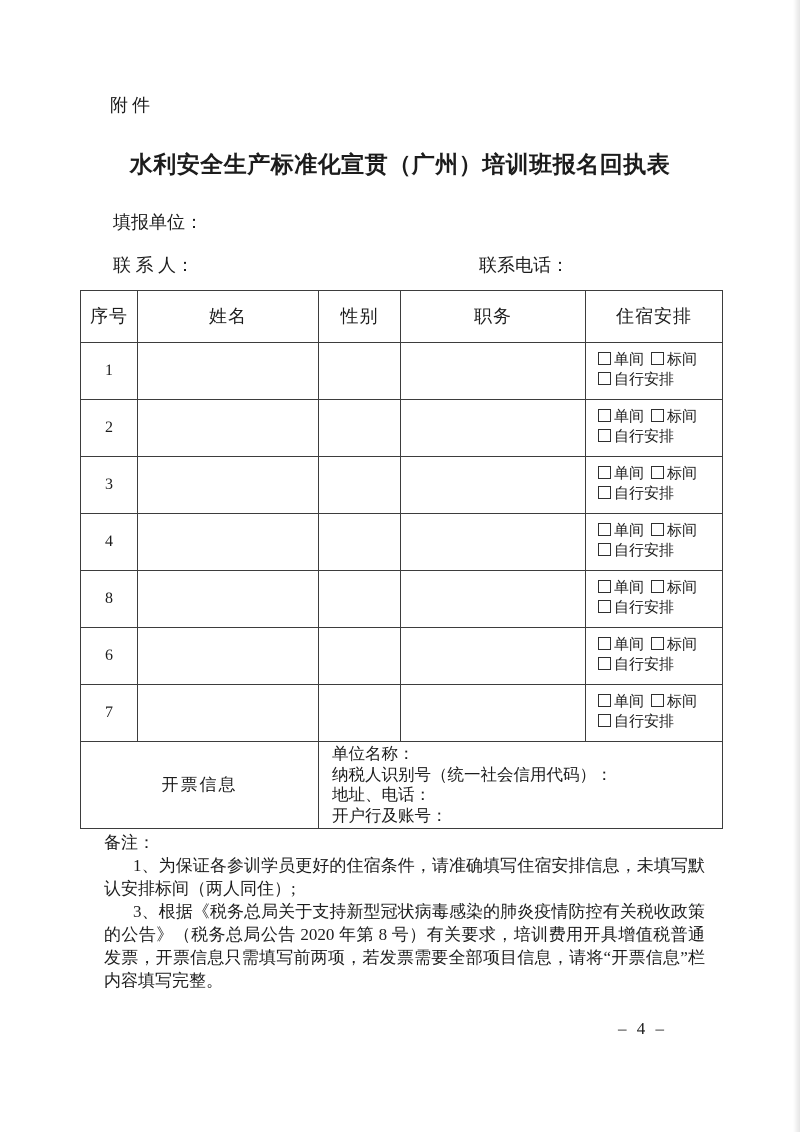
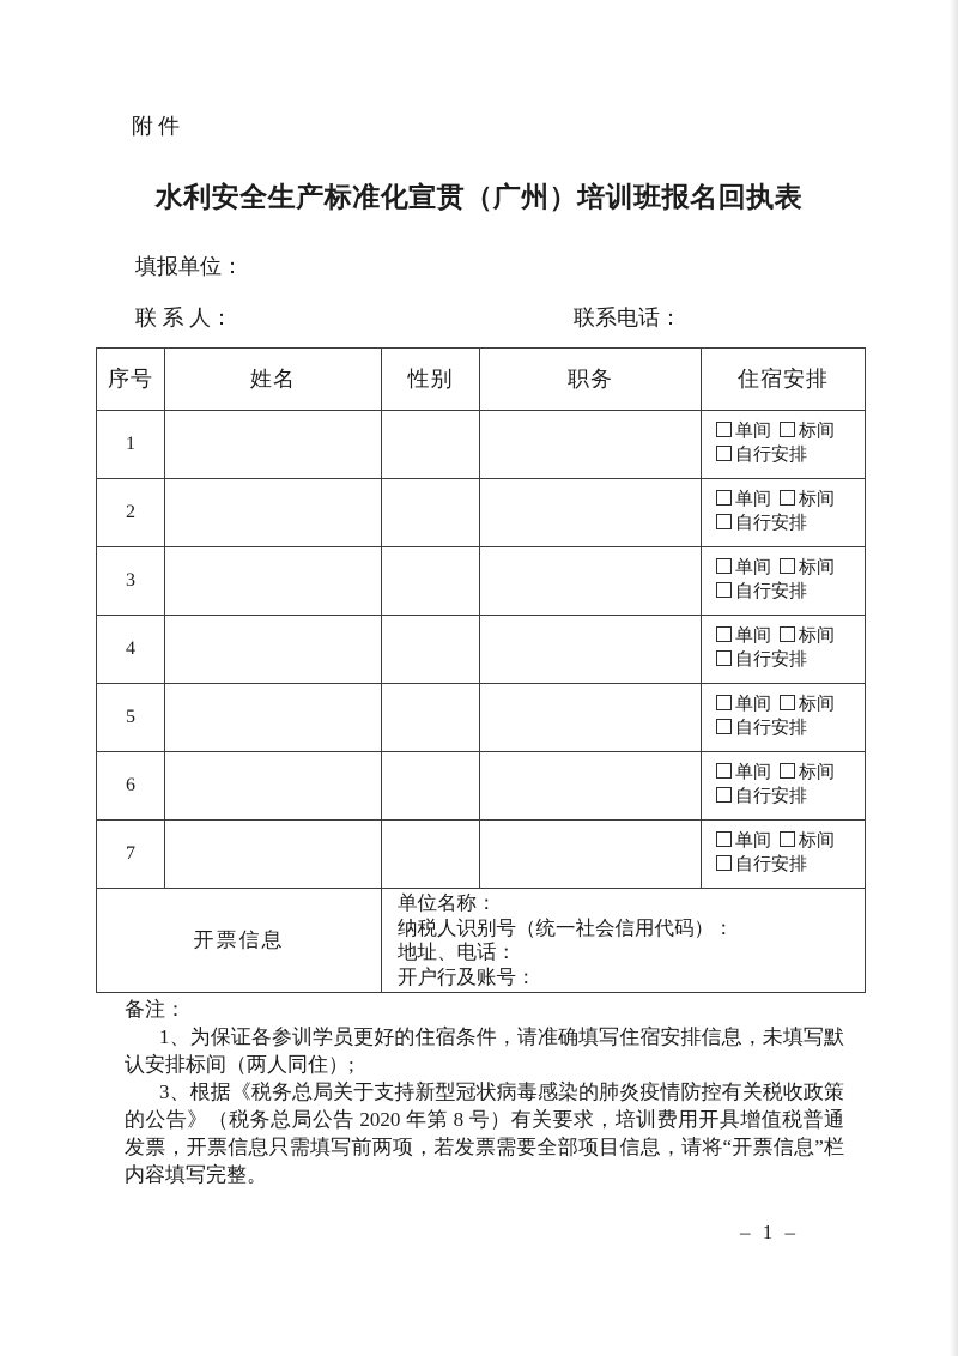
  附件
  水利安全生产标准化宣贯（广州）培训班报名回执表
  填报单位：
  联 系 人：
  联系电话：
  序号	姓名	性别	职务	住宿安排
  1				单间 标间 自行安排
  2				单间 标间 自行安排
  3				单间 标间 自行安排
  4				单间 标间 自行安排
- 8				单间 标间 自行安排
+ 5				单间 标间 自行安排
  6				单间 标间 自行安排
  7				单间 标间 自行安排
  开票信息	单位名称： 纳税人识别号（统一社会信用代码）： 地址、电话： 开户行及账号：
  备注：
  1、为保证各参训学员更好的住宿条件，请准确填写住宿安排信息，未填写默认安排标间（两人同住）;
  3、根据《税务总局关于支持新型冠状病毒感染的肺炎疫情防控有关税收政策的公告》（税务总局公告 2020 年第 8 号）有关要求，培训费用开具增值税普通发票，开票信息只需填写前两项，若发票需要全部项目信息，请将“开票信息”栏内容填写完整。
- – 4 –
+ – 1 –
